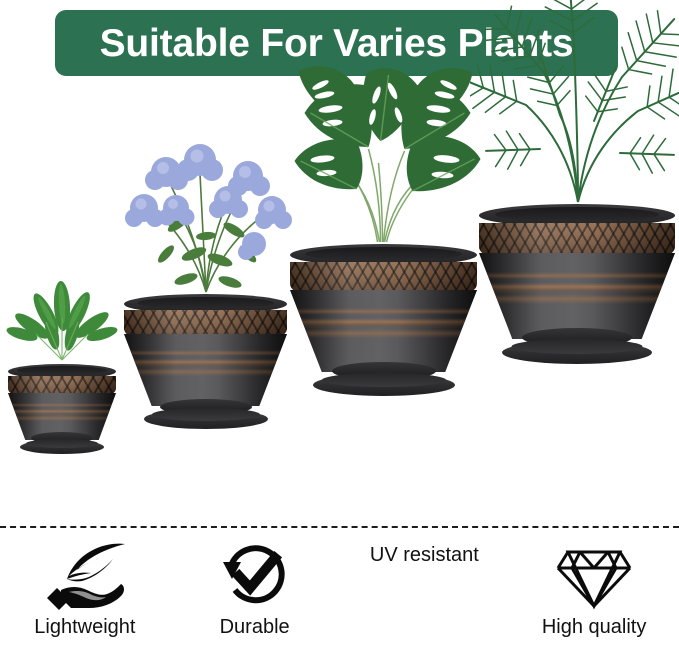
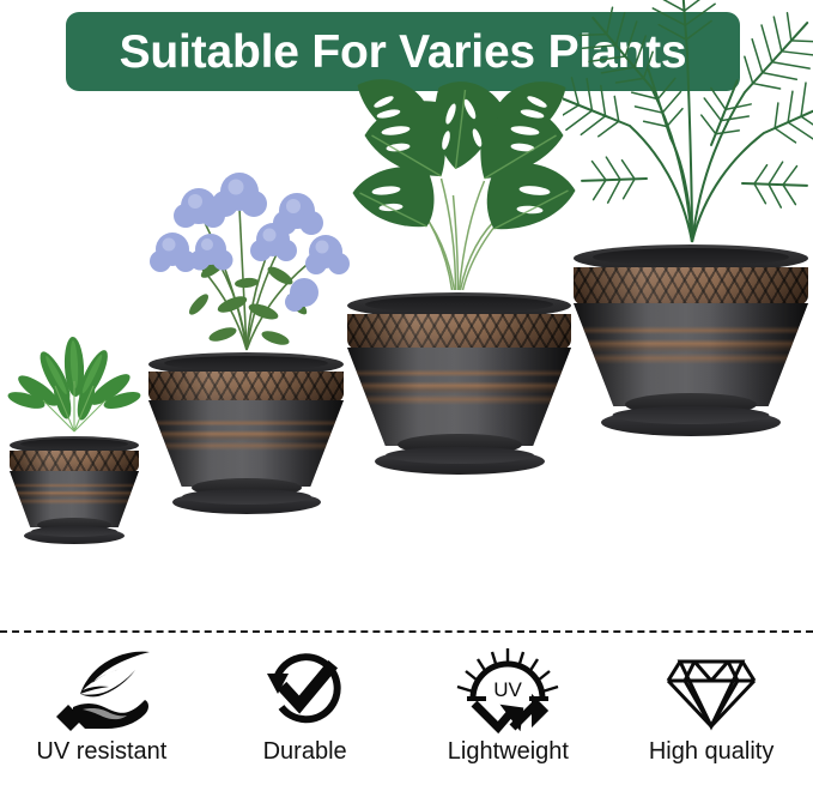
  Suitable For Varies Plans
- Lightweight
+ UV resistant
  Durable
+ UV
- UV resistant
+ Lightweight
  High quality
